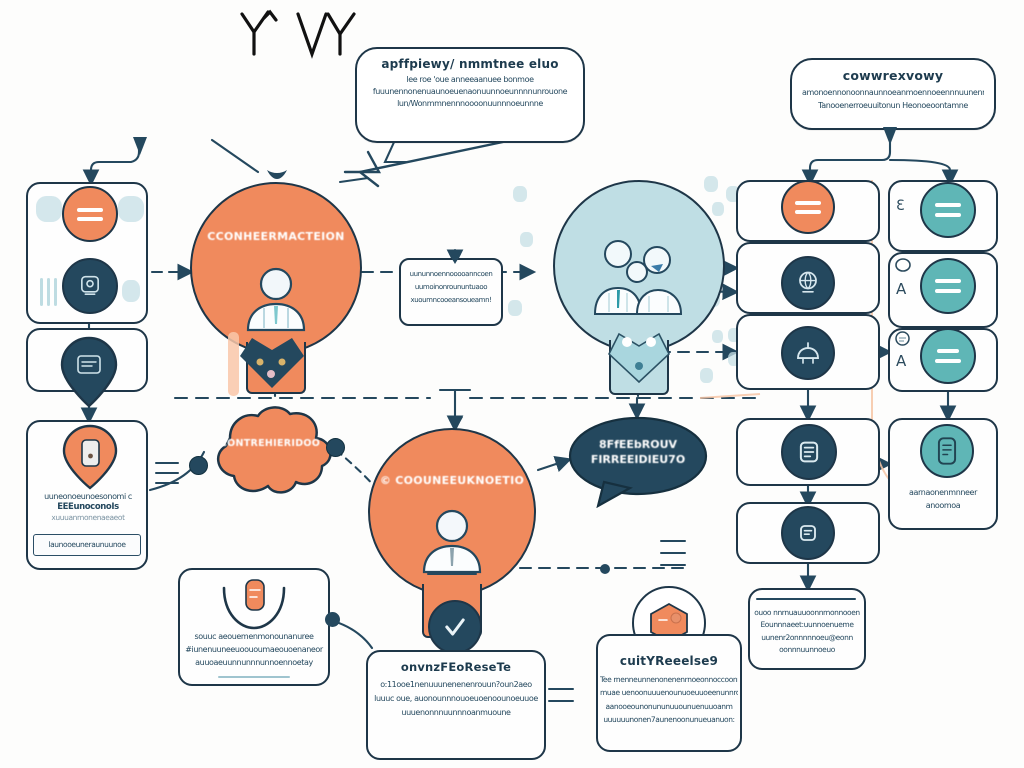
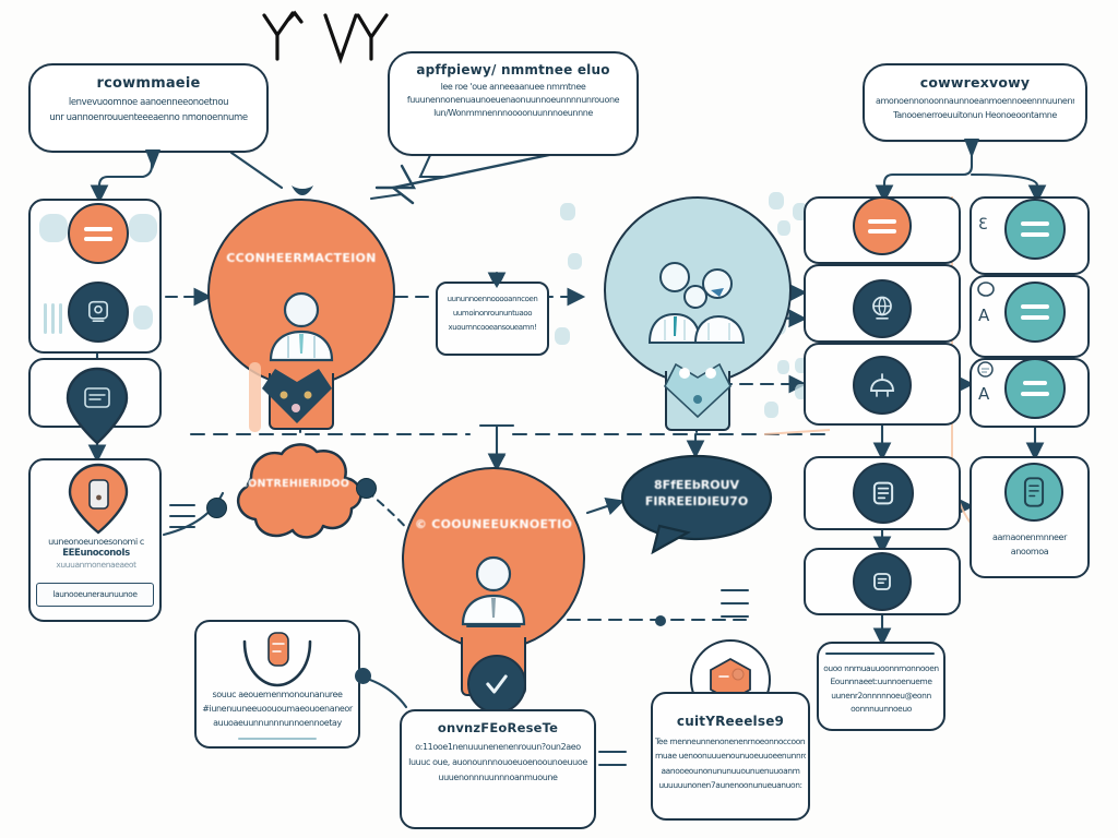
+ rcowmmaeie
+ lenvevuoomnoe aanoenneeonoetnou
+ unr uannoenrouuenteeeaenno nmonoennume
  apffpiewy/ nmmtnee eluo
- lee roe 'oue anneeaanuee bonmoe
+ lee roe 'oue anneeaanuee nmmtnee
  fuuunennonenuaunoeuenaonuunnoeunnnnunrouone
  lun/Wonmmnennnoooonuunnnoeunnne
  cowwrexvowy
  amonoennonoonnaunnoeanmoennoeennnuunen
  Tanooenerroeuuitonun Heonoeoontamne
  uuneonoeunoesonomi c
  EEEunoconoIs
  xuuuanmonenaeaeot
  launooeuneraunuunoe
  CCONHEERMACTEION
  uununnoennooooanncoen
  uumoinonroununtuaoo
  xuoumncooeansoueamn!
  ouoo nnrnuauuoonnmonnooen
  Eounnnaeet:uunnoenueme
  uunenr2onnnnnoeu@eonn
  oonnnuunnoeuo
  Ɛ
  A
  A
  aarnaonenmnneer
  anoomoa
  CONTREHIERIDOO
  © COOUNEEUKNOETIO
  8FfEEbROUV
  FIRREEIDIEU7O
  souuc aeouemenmonounanuree
  #iunenuuneeuoououmaeouoenaneor
  auuoaeuunnunnnunnoennoetay
  onvnzFEoReseTe
  o:11ooe1nenuuunenenenrouun?oun2aeo
  luuuc oue, auonounnnouoeuoenoounoeuuoe
  uuuenonnnuunnnoanmuoune
  cuitYReeelse9
  Tee rnenneunnenonenenrnoeonnoccoon
  muae uenoonuuuenounuoeuuoeenunnro
  aanooeounonununuuounuenuuoanm
  uuuuuunonen7aunenoonunueuanuon:
